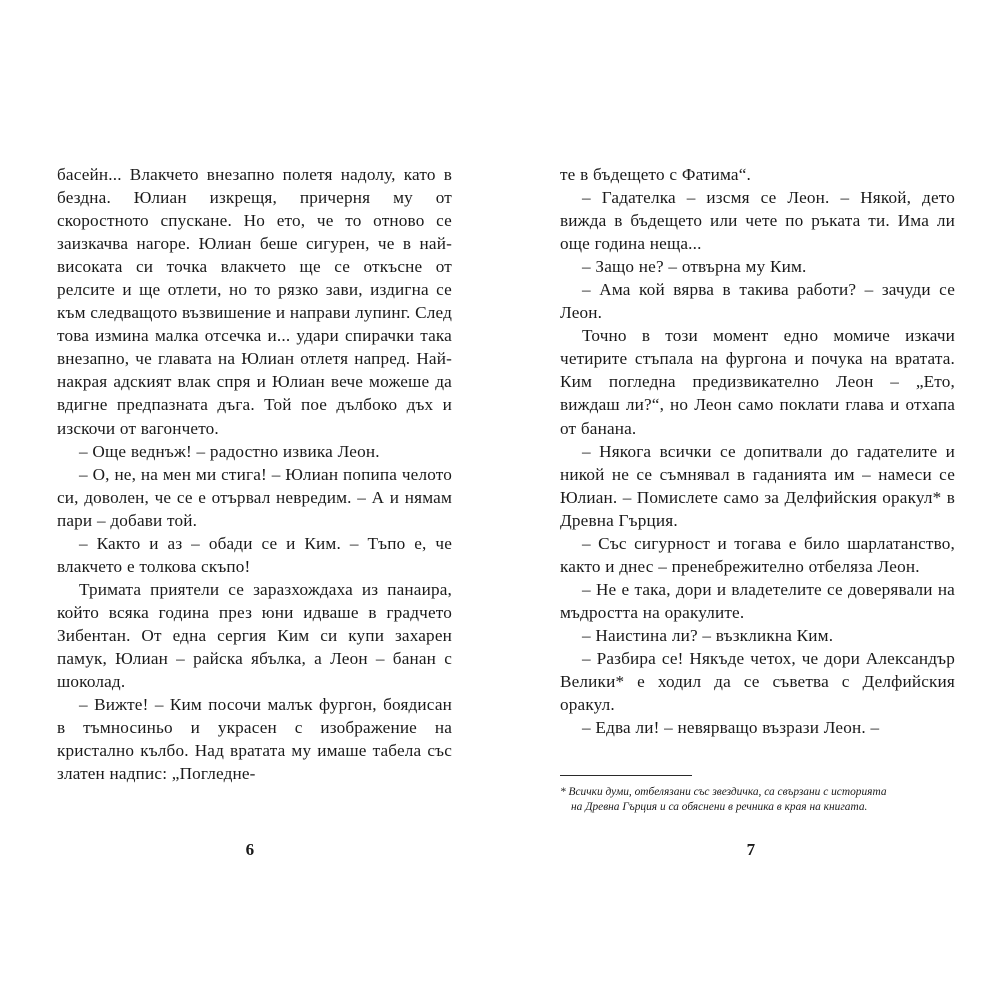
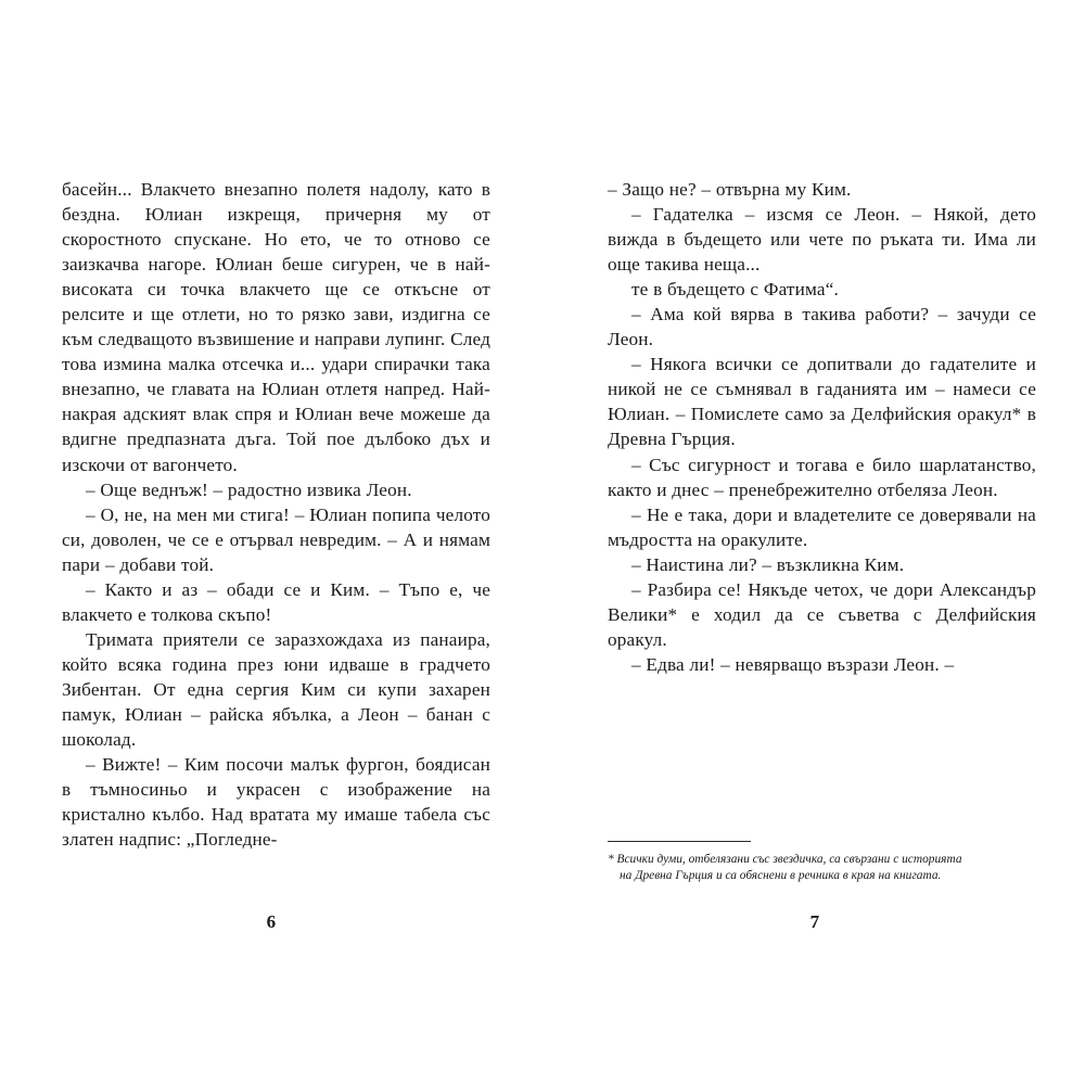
  басейн... Влакчето внезапно полетя надолу, като в бездна. Юлиан изкрещя, причерня му от скоростното спускане. Но ето, че то отново се заизкачва нагоре. Юлиан беше сигурен, че в най-високата си точка влакчето ще се откъсне от релсите и ще отлети, но то рязко зави, издигна се към следващото възвишение и направи лупинг. След това измина малка отсечка и... удари спирачки така внезапно, че главата на Юлиан отлетя напред. Най-накрая адският влак спря и Юлиан вече можеше да вдигне предпазната дъга. Той пое дълбоко дъх и изскочи от вагончето.
  – Още веднъж! – радостно извика Леон.
  – О, не, на мен ми стига! – Юлиан попипа челото си, доволен, че се е отървал невредим. – А и нямам пари – добави той.
  – Както и аз – обади се и Ким. – Тъпо е, че влакчето е толкова скъпо!
  Тримата приятели се заразхождаха из панаира, който всяка година през юни идваше в градчето Зибентан. От една сергия Ким си купи захарен памук, Юлиан – райска ябълка, а Леон – банан с шоколад.
  – Вижте! – Ким посочи малък фургон, боядисан в тъмносиньо и украсен с изображение на кристално кълбо. Над вратата му имаше табела със златен надпис: „Погледне-
  6
- те в бъдещето с Фатима“.
+ – Защо не? – отвърна му Ким.
- – Гадателка – изсмя се Леон. – Някой, дето вижда в бъдещето или чете по ръката ти. Има ли още година неща...
+ – Гадателка – изсмя се Леон. – Някой, дето вижда в бъдещето или чете по ръката ти. Има ли още такива неща...
- – Защо не? – отвърна му Ким.
+ те в бъдещето с Фатима“.
  – Ама кой вярва в такива работи? – зачуди се Леон.
- Точно в този момент едно момиче изкачи четирите стъпала на фургона и почука на вратата. Ким погледна предизвикателно Леон – „Ето, виждаш ли?“, но Леон само поклати глава и отхапа от банана.
  – Някога всички се допитвали до гадателите и никой не се съмнявал в гаданията им – намеси се Юлиан. – Помислете само за Делфийския оракул* в Древна Гърция.
  – Със сигурност и тогава е било шарлатанство, както и днес – пренебрежително отбеляза Леон.
  – Не е така, дори и владетелите се доверявали на мъдростта на оракулите.
  – Наистина ли? – възкликна Ким.
  – Разбира се! Някъде четох, че дори Александър Велики* е ходил да се съветва с Делфийския оракул.
  – Едва ли! – невярващо възрази Леон. –
  * Всички думи, отбелязани със звездичка, са свързани с историята
  на Древна Гърция и са обяснени в речника в края на книгата.
  7
